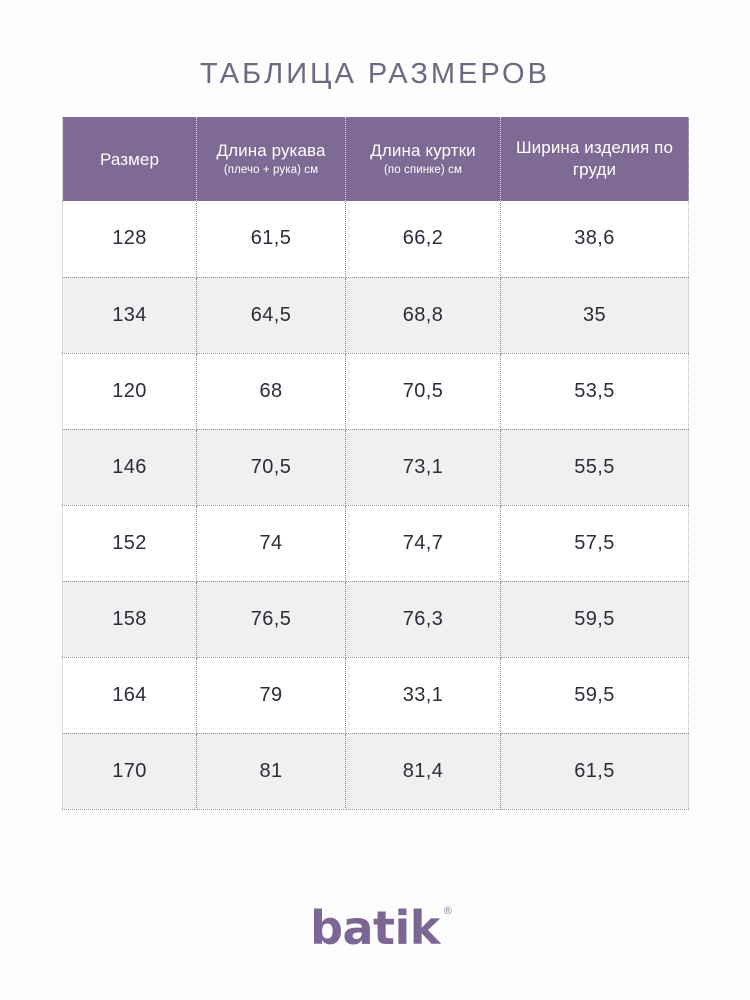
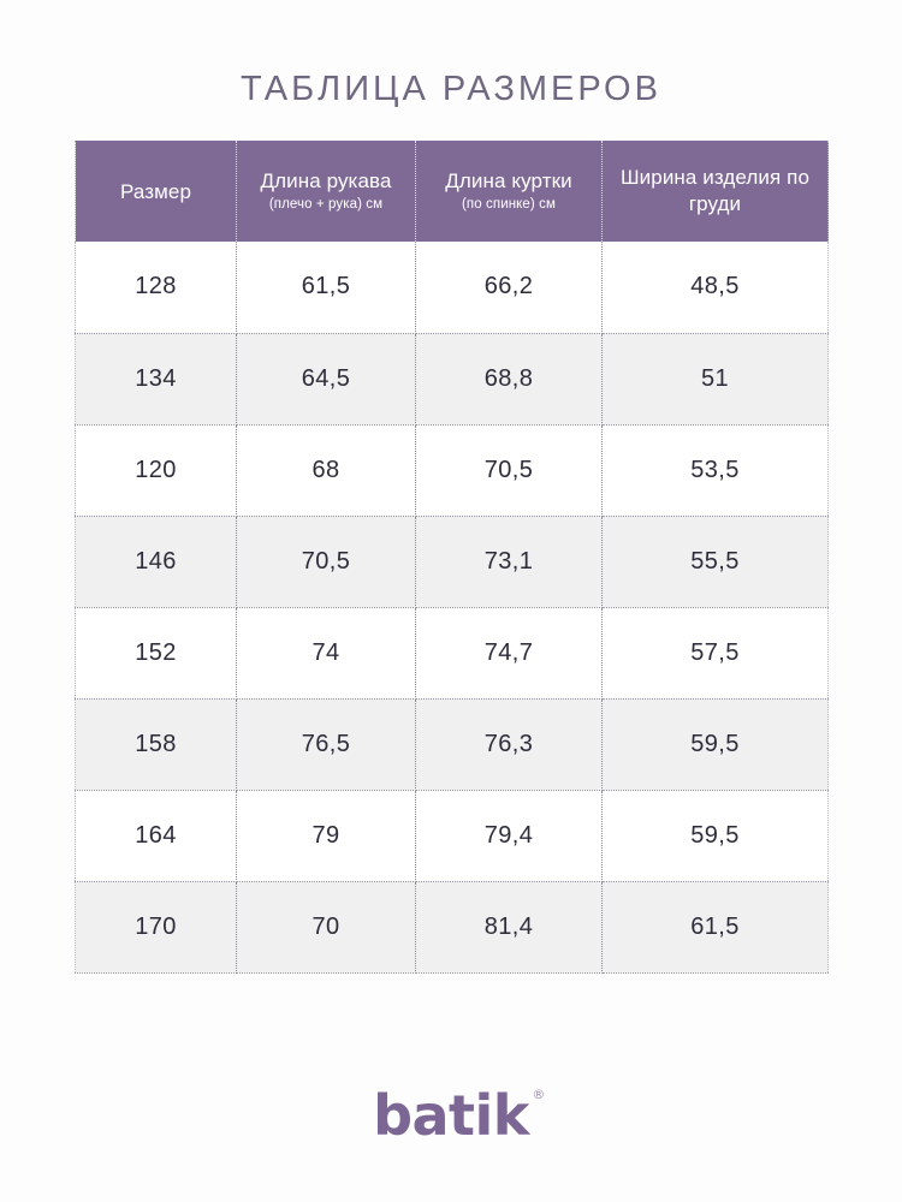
  ТАБЛИЦА РАЗМЕРОВ
  Размер	Длина рукава (плечо + рука) см	Длина куртки (по спинке) см	Ширина изделия по груди
- 128	61,5	66,2	38,6
+ 128	61,5	66,2	48,5
- 134	64,5	68,8	35
+ 134	64,5	68,8	51
  120	68	70,5	53,5
  146	70,5	73,1	55,5
  152	74	74,7	57,5
  158	76,5	76,3	59,5
- 164	79	33,1	59,5
+ 164	79	79,4	59,5
- 170	81	81,4	61,5
+ 170	70	81,4	61,5
  batik
  ®
